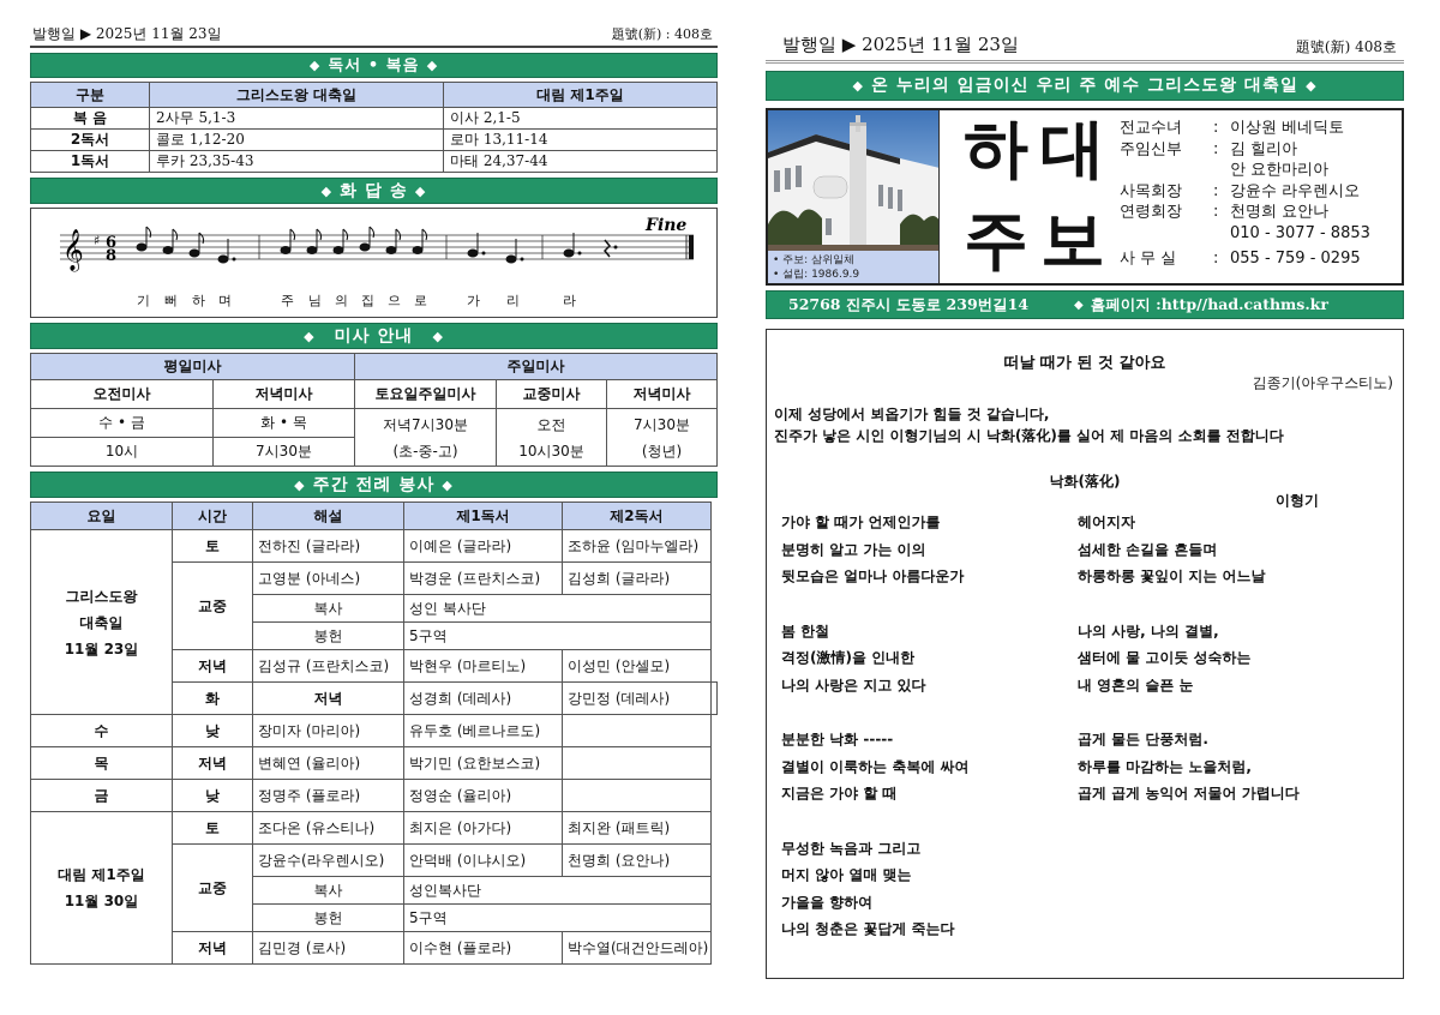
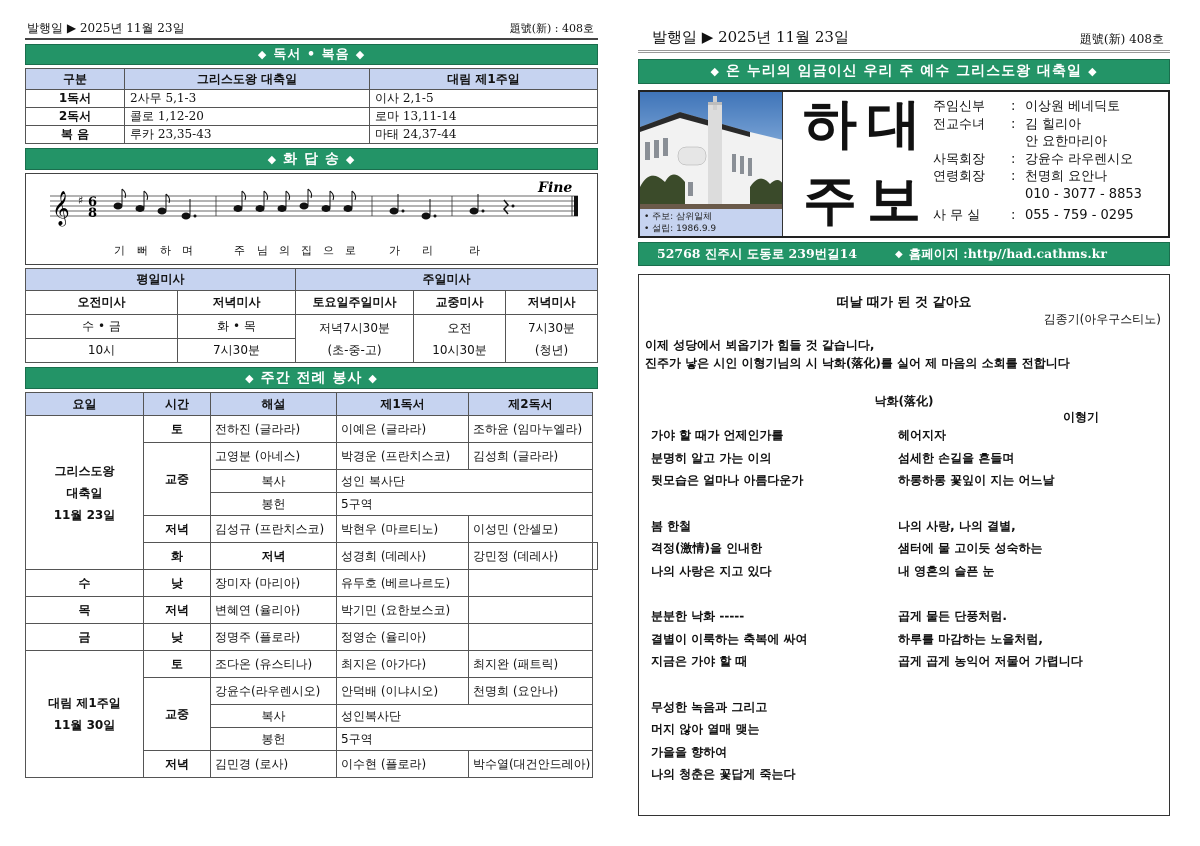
  발행일 ▶ 2025년 11월 23일
  題號(新) : 408호
  ◆ 독서 • 복음 ◆
  구분	그리스도왕 대축일	대림 제1주일
- 복 음	2사무 5,1-3	이사 2,1-5
+ 1독서	2사무 5,1-3	이사 2,1-5
  2독서	콜로 1,12-20	로마 13,11-14
- 1독서	루카 23,35-43	마태 24,37-44
+ 복 음	루카 23,35-43	마태 24,37-44
  ◆ 화 답 송 ◆
  𝄞
  ♯
  6
  8
  Fine
  기
  뻐
  하
  며
  주
  님
  의
  집
  으
  로
  가
  리
  라
- ◆ 미사 안내 ◆
  평일미사	주일미사
  오전미사	저녁미사	토요일주일미사	교중미사	저녁미사
  수 • 금	화 • 목	저녁7시30분(초-중-고)	오전10시30분	7시30분(청년)
  10시	7시30분
  ◆ 주간 전례 봉사 ◆
  요일	시간	해설	제1독서	제2독서
  그리스도왕 대축일 11월 23일	토	전하진 (글라라)	이예은 (글라라)	조하윤 (임마누엘라)
  교중	고영분 (아네스)	박경운 (프란치스코)	김성희 (글라라)
  복사	성인 복사단
  봉헌	5구역
  저녁	김성규 (프란치스코)	박현우 (마르티노)	이성민 (안셀모)
  화	저녁	성경희 (데레사)	강민정 (데레사)
  수	낮	장미자 (마리아)	유두호 (베르나르도)
  목	저녁	변혜연 (율리아)	박기민 (요한보스코)
  금	낮	정명주 (플로라)	정영순 (율리아)
  대림 제1주일 11월 30일	토	조다온 (유스티나)	최지은 (아가다)	최지완 (패트릭)
  교중	강윤수(라우렌시오)	안덕배 (이냐시오)	천명희 (요안나)
  복사	성인복사단
  봉헌	5구역
  저녁	김민경 (로사)	이수현 (플로라)	박수열(대건안드레아)
  발행일 ▶ 2025년 11월 23일
  題號(新) 408호
  ◆ 온 누리의 임금이신 우리 주 예수 그리스도왕 대축일 ◆
  • 주보: 삼위일체
  • 설립: 1986.9.9
  하
  대
  주
  보
- 전교수녀
+ 주임신부
  :
  이상원 베네딕토
- 주임신부
+ 전교수녀
  :
  김 힐리아
  안 요한마리아
  사목회장
  :
  강윤수 라우렌시오
  연령회장
  :
  천명희 요안나
  010 - 3077 - 8853
  사 무 실
  :
  055 - 759 - 0295
  52768 진주시 도동로 239번길14
  ◆
  홈페이지 :http//had.cathms.kr
  떠날 때가 된 것 같아요
  김종기(아우구스티노)
  이제 성당에서 뵈옵기가 힘들 것 같습니다,
  진주가 낳은 시인 이형기님의 시 낙화(落化)를 실어 제 마음의 소회를 전합니다
  낙화(落化)
  이형기
  가야 할 때가 언제인가를
  분명히 알고 가는 이의
  뒷모습은 얼마나 아름다운가
  봄 한철
  격정(激情)을 인내한
  나의 사랑은 지고 있다
  분분한 낙화 -----
  결별이 이룩하는 축복에 싸여
  지금은 가야 할 때
  무성한 녹음과 그리고
  머지 않아 열매 맺는
  가을을 향하여
  나의 청춘은 꽃답게 죽는다
  헤어지자
  섬세한 손길을 흔들며
  하롱하롱 꽃잎이 지는 어느날
  나의 사랑, 나의 결별,
  샘터에 물 고이듯 성숙하는
  내 영혼의 슬픈 눈
  곱게 물든 단풍처럼.
  하루를 마감하는 노을처럼,
  곱게 곱게 농익어 저물어 가렵니다
